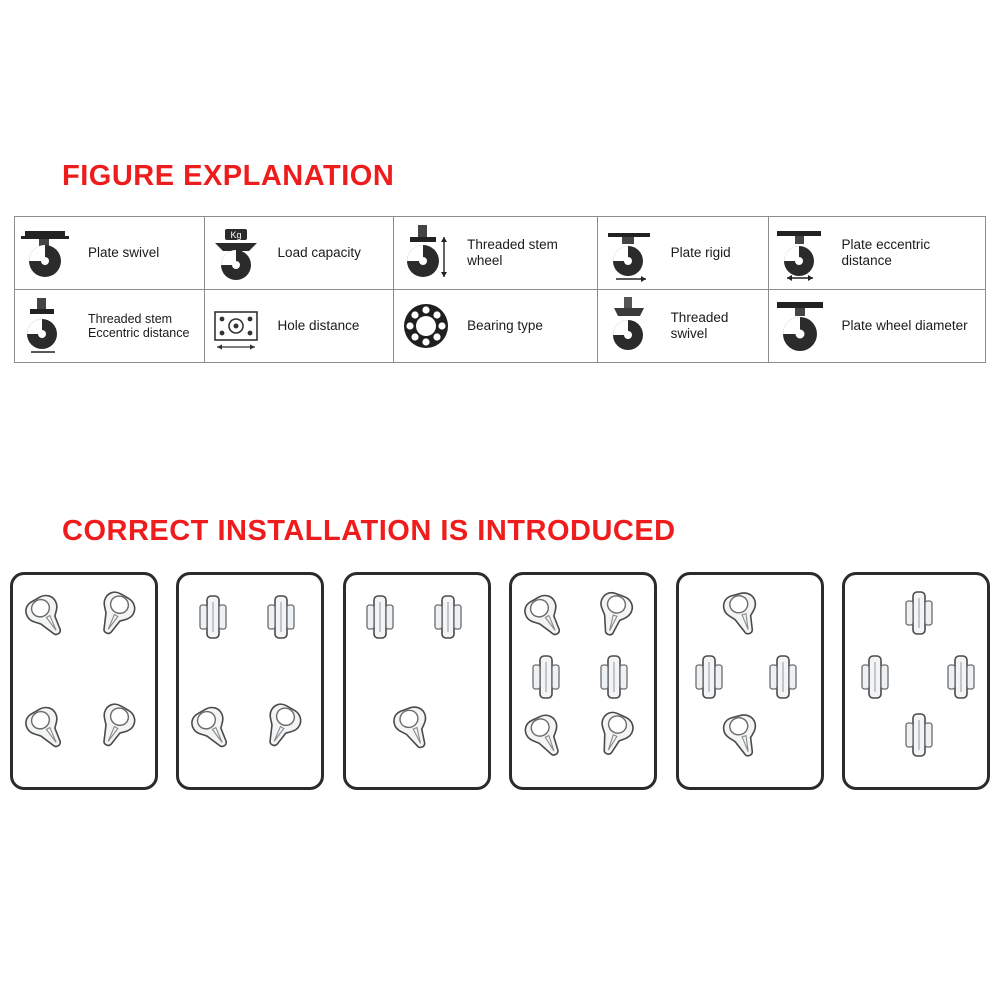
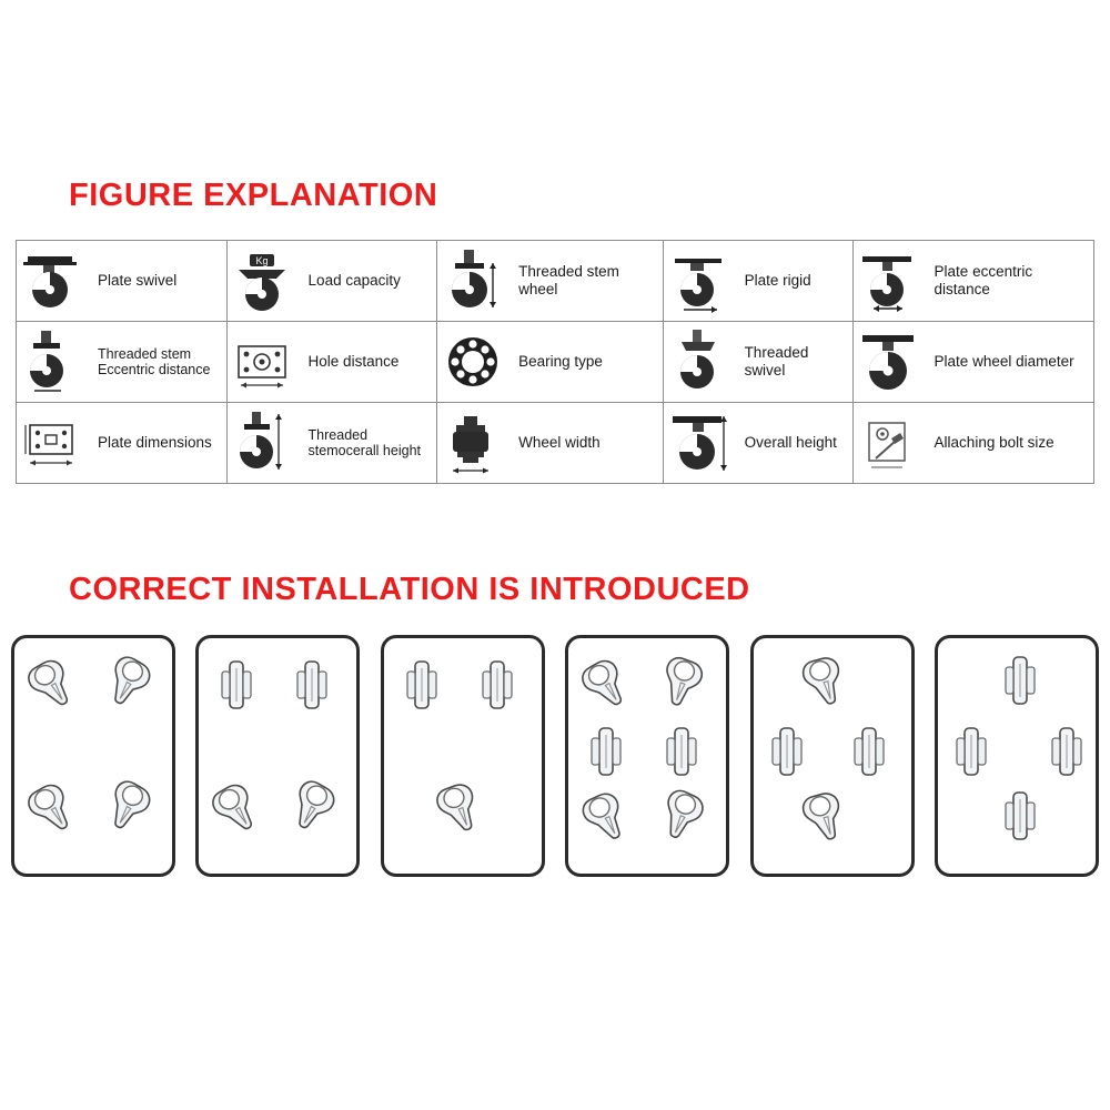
  FIGURE EXPLANATION
  Plate swivel	Kg Load capacity	Threaded stem wheel	Plate rigid	Plate eccentric distance
  Threaded stem Eccentric distance	Hole distance	Bearing type	Threaded swivel	Plate wheel diameter
+ Plate dimensions	Threaded stemocerall height	Wheel width	Overall height	Allaching bolt size
  CORRECT INSTALLATION IS INTRODUCED
